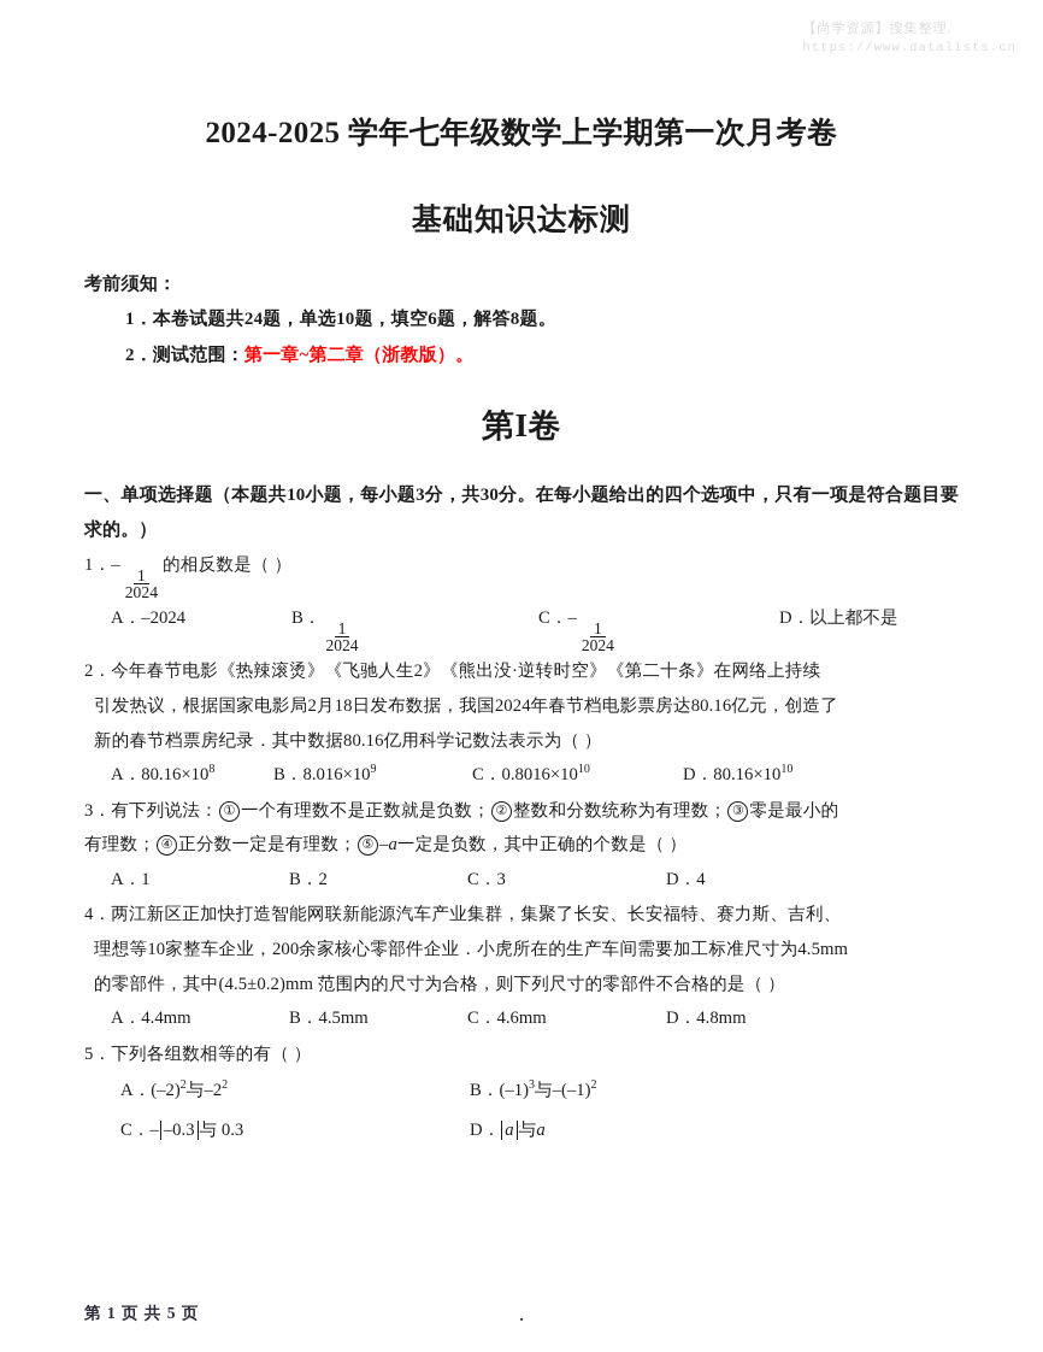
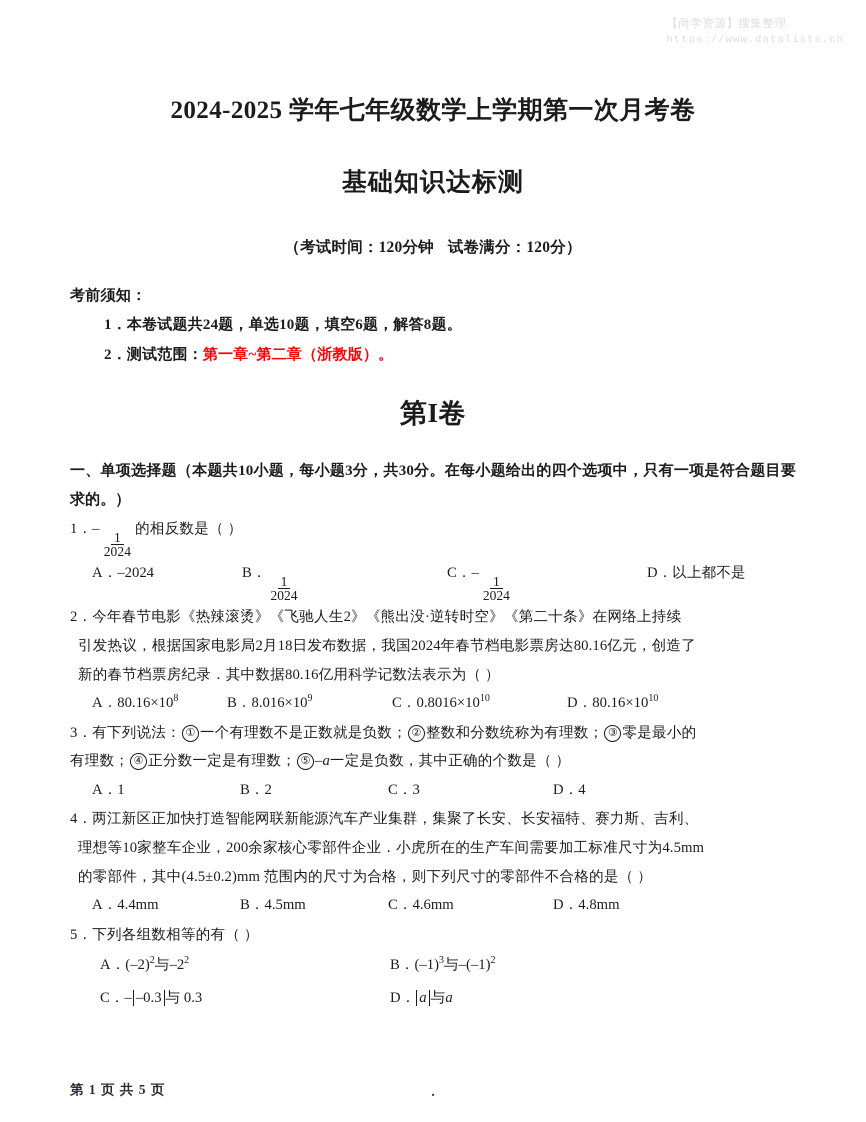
  【尚学资源】搜集整理.
  https://www.datalists.cn
  2024-2025 学年七年级数学上学期第一次月考卷
  基础知识达标测
+ （考试时间：120分钟 试卷满分：120分）
  考前须知：
  1．本卷试题共24题，单选10题，填空6题，解答8题。
  2．测试范围：第一章~第二章（浙教版）。
  第I卷
  一、单项选择题（本题共10小题，每小题3分，共30分。在每小题给出的四个选项中，只有一项是符合题目要求的。）
  1．–
  1
  2024
  的相反数是（ ）
  A．–2024
  B．
  1
  2024
  C．–
  1
  2024
  D．以上都不是
  2．今年春节电影《热辣滚烫》《飞驰人生2》《熊出没·逆转时空》《第二十条》在网络上持续
  引发热议，根据国家电影局2月18日发布数据，我国2024年春节档电影票房达80.16亿元，创造了
  新的春节档票房纪录．其中数据80.16亿用科学记数法表示为（ ）
  A．80.16×108
  B．8.016×109
  C．0.8016×1010
  D．80.16×1010
  3．有下列说法： ① 一个有理数不是正数就是负数； ② 整数和分数统称为有理数； ③ 零是最小的
  有理数； ④ 正分数一定是有理数； ⑤ –a一定是负数，其中正确的个数是（ ）
  A．1
  B．2
  C．3
  D．4
  4．两江新区正加快打造智能网联新能源汽车产业集群，集聚了长安、长安福特、赛力斯、吉利、
  理想等10家整车企业，200余家核心零部件企业．小虎所在的生产车间需要加工标准尺寸为4.5mm
  的零部件，其中(4.5±0.2)mm 范围内的尺寸为合格，则下列尺寸的零部件不合格的是（ ）
  A．4.4mm
  B．4.5mm
  C．4.6mm
  D．4.8mm
  5．下列各组数相等的有（ ）
  A．(–2)2与–22
  B．(–1)3与–(–1)2
  C．– –0.3 与 0.3
  D． a 与a
  第 1 页 共 5 页
  .
